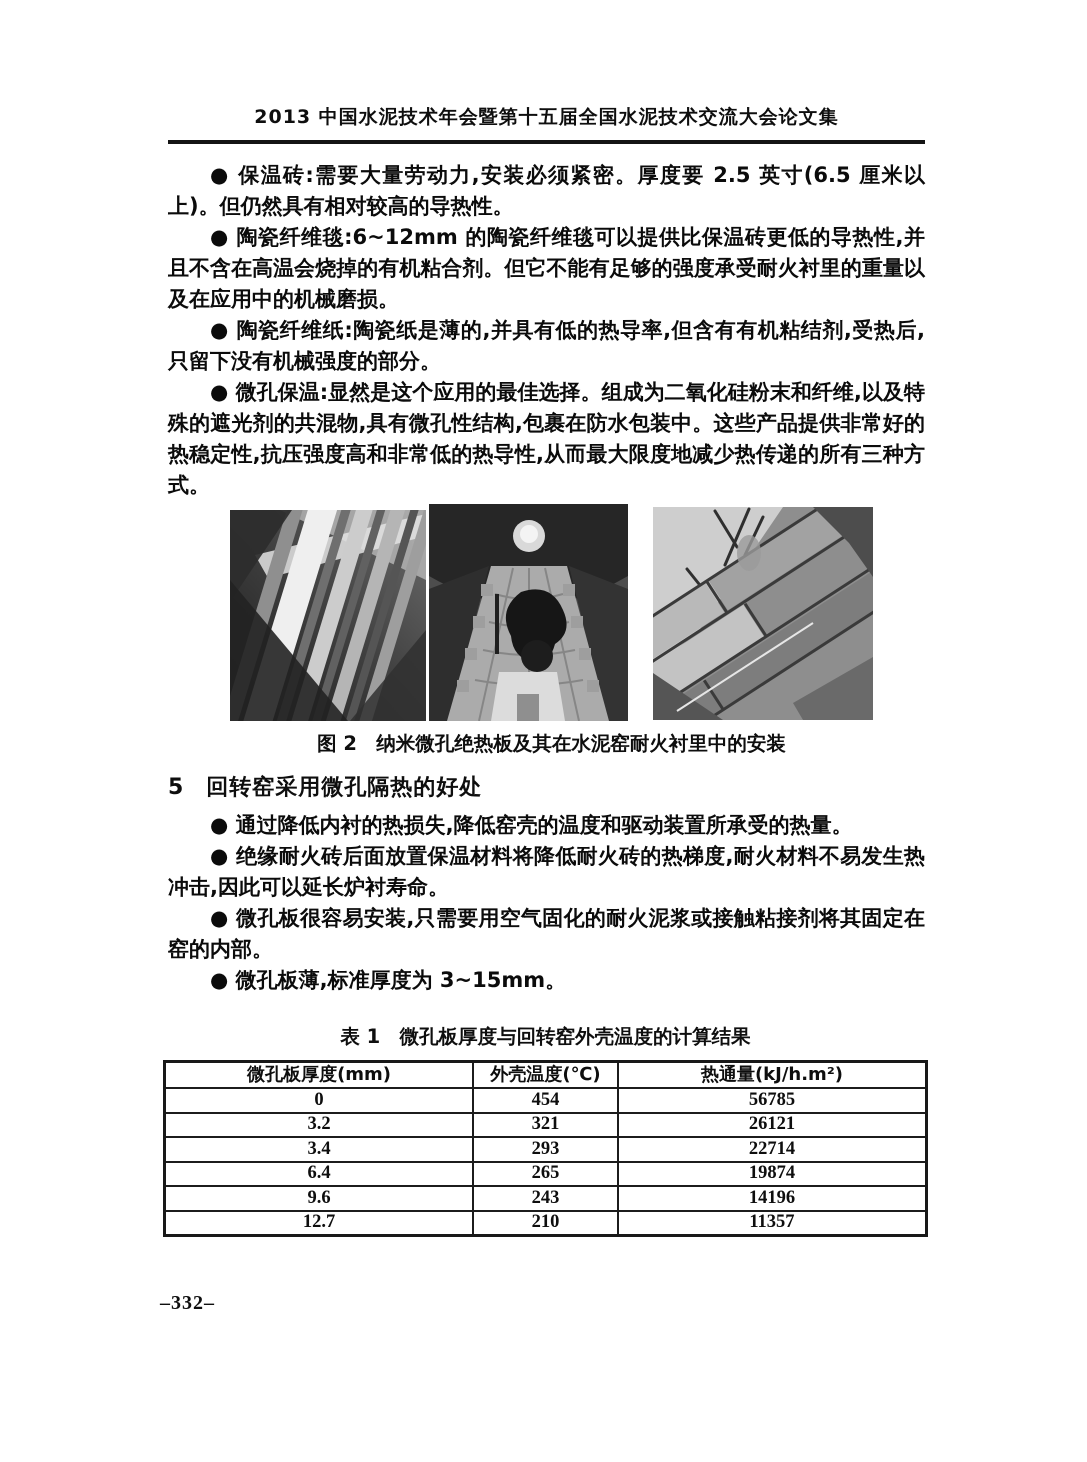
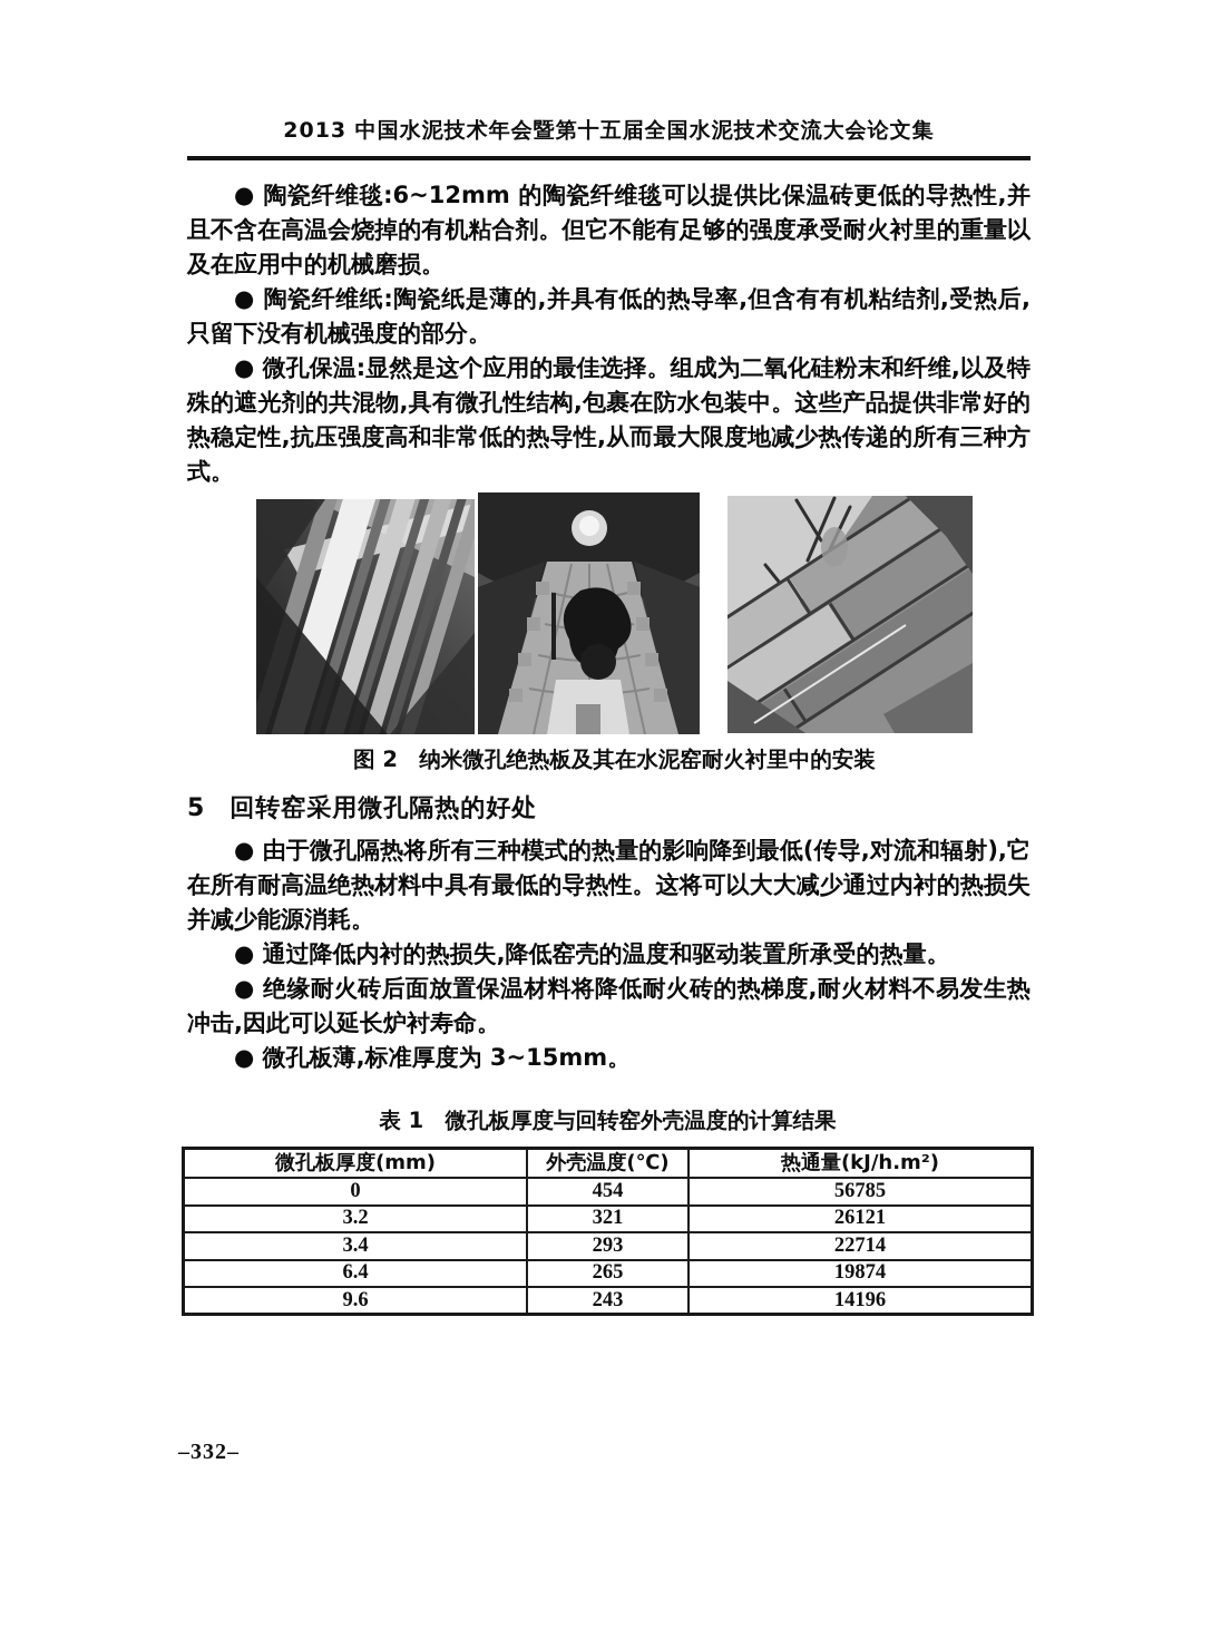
  2013 中国水泥技术年会暨第十五届全国水泥技术交流大会论文集
- ● 保温砖:需要大量劳动力,安装必须紧密。厚度要 2.5 英寸(6.5 厘米以上)。但仍然具有相对较高的导热性。
  ● 陶瓷纤维毯:6~12mm 的陶瓷纤维毯可以提供比保温砖更低的导热性,并且不含在高温会烧掉的有机粘合剂。但它不能有足够的强度承受耐火衬里的重量以及在应用中的机械磨损。
  ● 陶瓷纤维纸:陶瓷纸是薄的,并具有低的热导率,但含有有机粘结剂,受热后,只留下没有机械强度的部分。
  ● 微孔保温:显然是这个应用的最佳选择。组成为二氧化硅粉末和纤维,以及特殊的遮光剂的共混物,具有微孔性结构,包裹在防水包装中。这些产品提供非常好的热稳定性,抗压强度高和非常低的热导性,从而最大限度地减少热传递的所有三种方式。
  图 2 纳米微孔绝热板及其在水泥窑耐火衬里中的安装
  5 回转窑采用微孔隔热的好处
+ ● 由于微孔隔热将所有三种模式的热量的影响降到最低(传导,对流和辐射),它在所有耐高温绝热材料中具有最低的导热性。这将可以大大减少通过内衬的热损失并减少能源消耗。
  ● 通过降低内衬的热损失,降低窑壳的温度和驱动装置所承受的热量。
  ● 绝缘耐火砖后面放置保温材料将降低耐火砖的热梯度,耐火材料不易发生热冲击,因此可以延长炉衬寿命。
- ● 微孔板很容易安装,只需要用空气固化的耐火泥浆或接触粘接剂将其固定在窑的内部。
  ● 微孔板薄,标准厚度为 3~15mm。
  表 1 微孔板厚度与回转窑外壳温度的计算结果
  微孔板厚度(mm)	外壳温度(℃)	热通量(kJ/h.m²)
  0	454	56785
  3.2	321	26121
  3.4	293	22714
  6.4	265	19874
  9.6	243	14196
- 12.7	210	11357
  –332–
